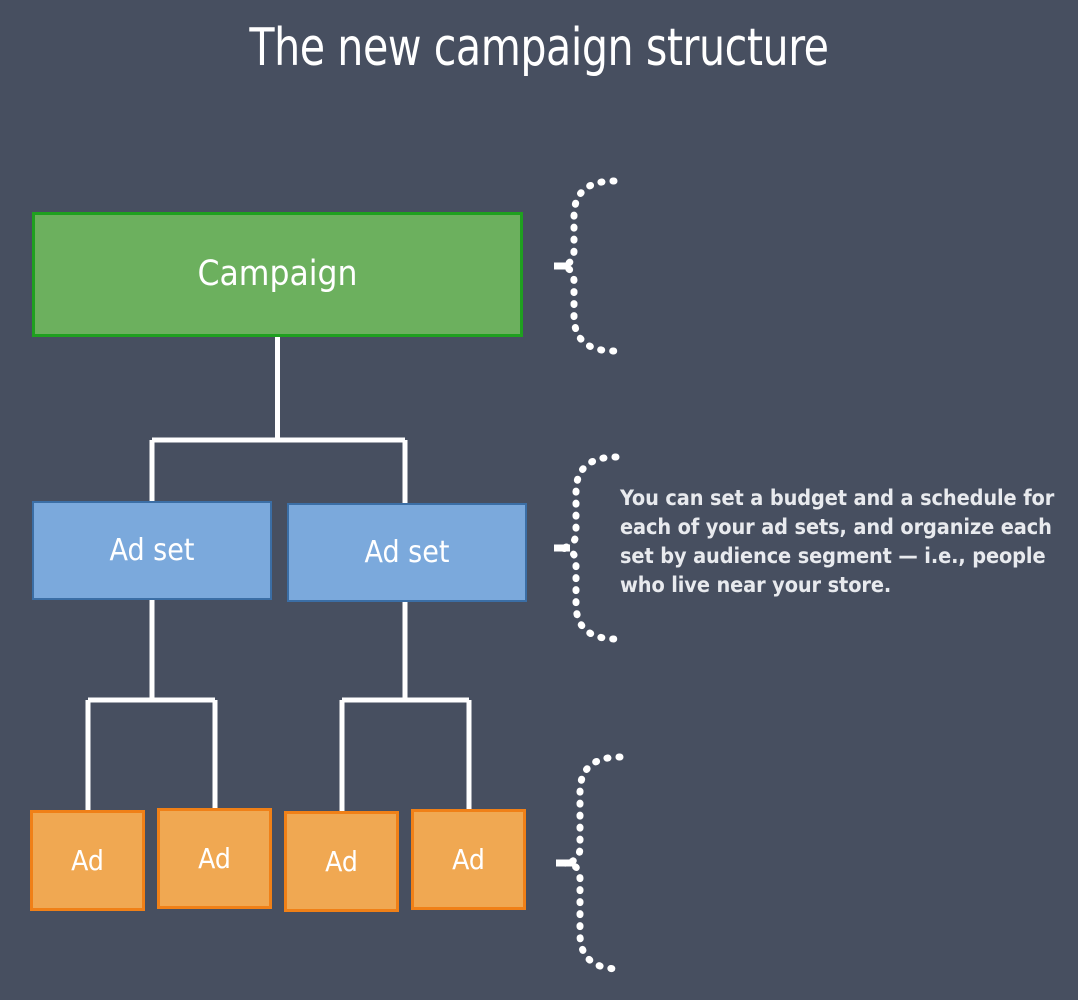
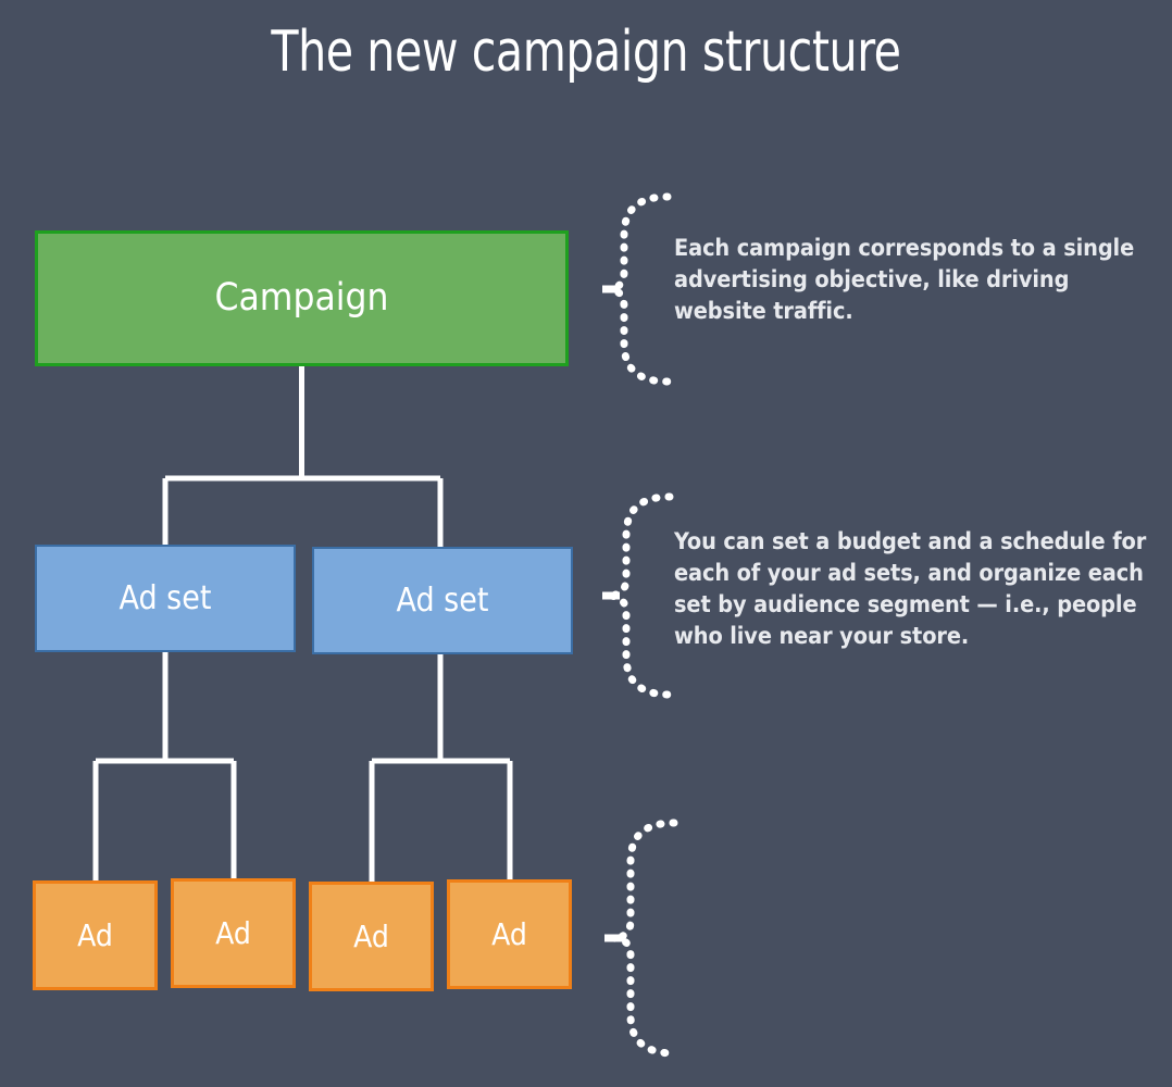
  The new campaign structure
  Campaign
  Ad set
  Ad set
  Ad
  Ad
  Ad
  Ad
+ Each campaign corresponds to a single advertising objective, like driving website traffic.
  You can set a budget and a schedule for each of your ad sets, and organize each set by audience segment — i.e., people who live near your store.
